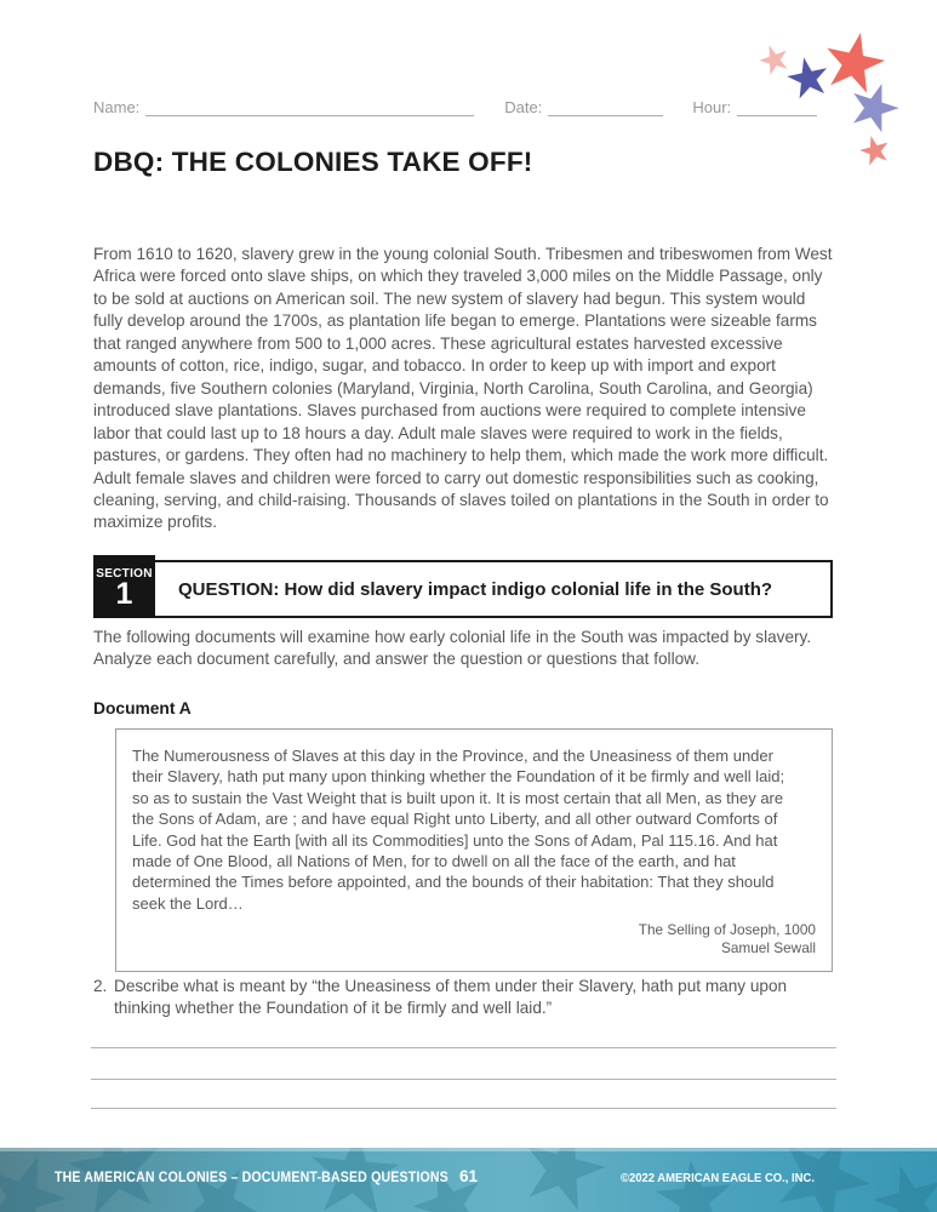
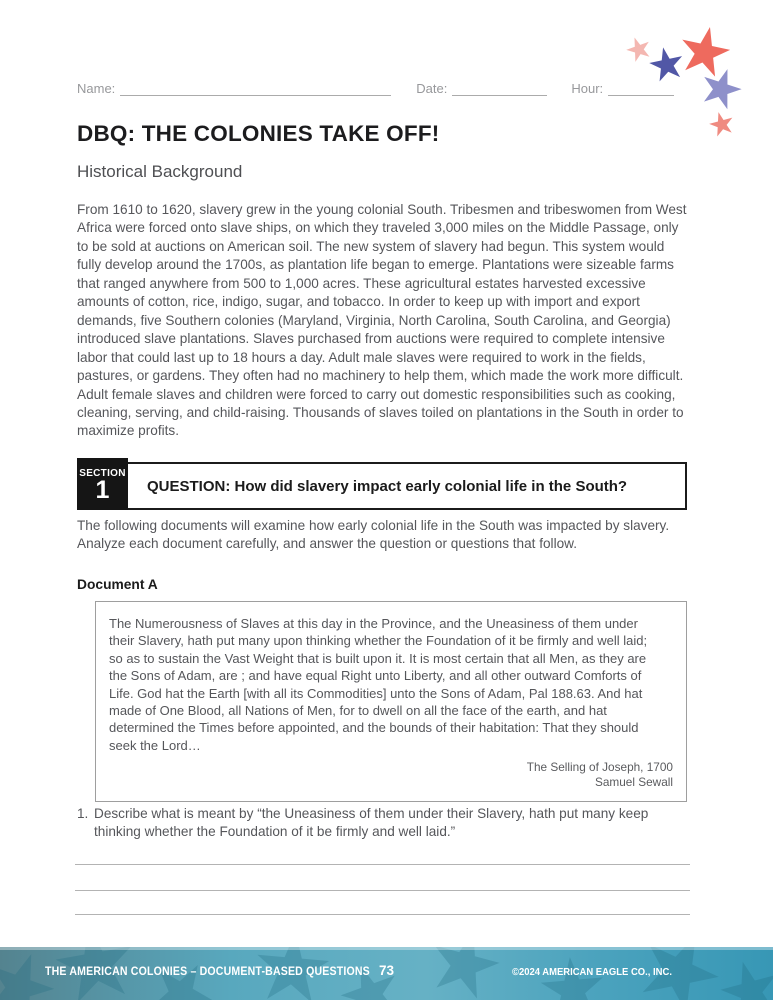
  Name:
  Date:
  Hour:
  DBQ: THE COLONIES TAKE OFF!
+ Historical Background
  From 1610 to 1620, slavery grew in the young colonial South. Tribesmen and tribeswomen from West Africa were forced onto slave ships, on which they traveled 3,000 miles on the Middle Passage, only to be sold at auctions on American soil. The new system of slavery had begun. This system would fully develop around the 1700s, as plantation life began to emerge. Plantations were sizeable farms that ranged anywhere from 500 to 1,000 acres. These agricultural estates harvested excessive amounts of cotton, rice, indigo, sugar, and tobacco. In order to keep up with import and export demands, five Southern colonies (Maryland, Virginia, North Carolina, South Carolina, and Georgia) introduced slave plantations. Slaves purchased from auctions were required to complete intensive labor that could last up to 18 hours a day. Adult male slaves were required to work in the fields, pastures, or gardens. They often had no machinery to help them, which made the work more difficult. Adult female slaves and children were forced to carry out domestic responsibilities such as cooking, cleaning, serving, and child-raising. Thousands of slaves toiled on plantations in the South in order to maximize profits.
- QUESTION: How did slavery impact indigo colonial life in the South?
+ QUESTION: How did slavery impact early colonial life in the South?
  SECTION
  1
  The following documents will examine how early colonial life in the South was impacted by slavery. Analyze each document carefully, and answer the question or questions that follow.
  Document A
- The Numerousness of Slaves at this day in the Province, and the Uneasiness of them under their Slavery, hath put many upon thinking whether the Foundation of it be firmly and well laid; so as to sustain the Vast Weight that is built upon it. It is most certain that all Men, as they are the Sons of Adam, are ; and have equal Right unto Liberty, and all other outward Comforts of Life. God hat the Earth [with all its Commodities] unto the Sons of Adam, Pal 115.16. And hat made of One Blood, all Nations of Men, for to dwell on all the face of the earth, and hat determined the Times before appointed, and the bounds of their habitation: That they should seek the Lord…
+ The Numerousness of Slaves at this day in the Province, and the Uneasiness of them under their Slavery, hath put many upon thinking whether the Foundation of it be firmly and well laid; so as to sustain the Vast Weight that is built upon it. It is most certain that all Men, as they are the Sons of Adam, are ; and have equal Right unto Liberty, and all other outward Comforts of Life. God hat the Earth [with all its Commodities] unto the Sons of Adam, Pal 188.63. And hat made of One Blood, all Nations of Men, for to dwell on all the face of the earth, and hat determined the Times before appointed, and the bounds of their habitation: That they should seek the Lord…
- The Selling of Joseph, 1000
+ The Selling of Joseph, 1700
  Samuel Sewall
- 2.
+ 1.
- Describe what is meant by “the Uneasiness of them under their Slavery, hath put many upon thinking whether the Foundation of it be firmly and well laid.”
+ Describe what is meant by “the Uneasiness of them under their Slavery, hath put many keep thinking whether the Foundation of it be firmly and well laid.”
  THE AMERICAN COLONIES – DOCUMENT-BASED QUESTIONS
- 61
+ 73
- ©2022 AMERICAN EAGLE CO., INC.
+ ©2024 AMERICAN EAGLE CO., INC.
